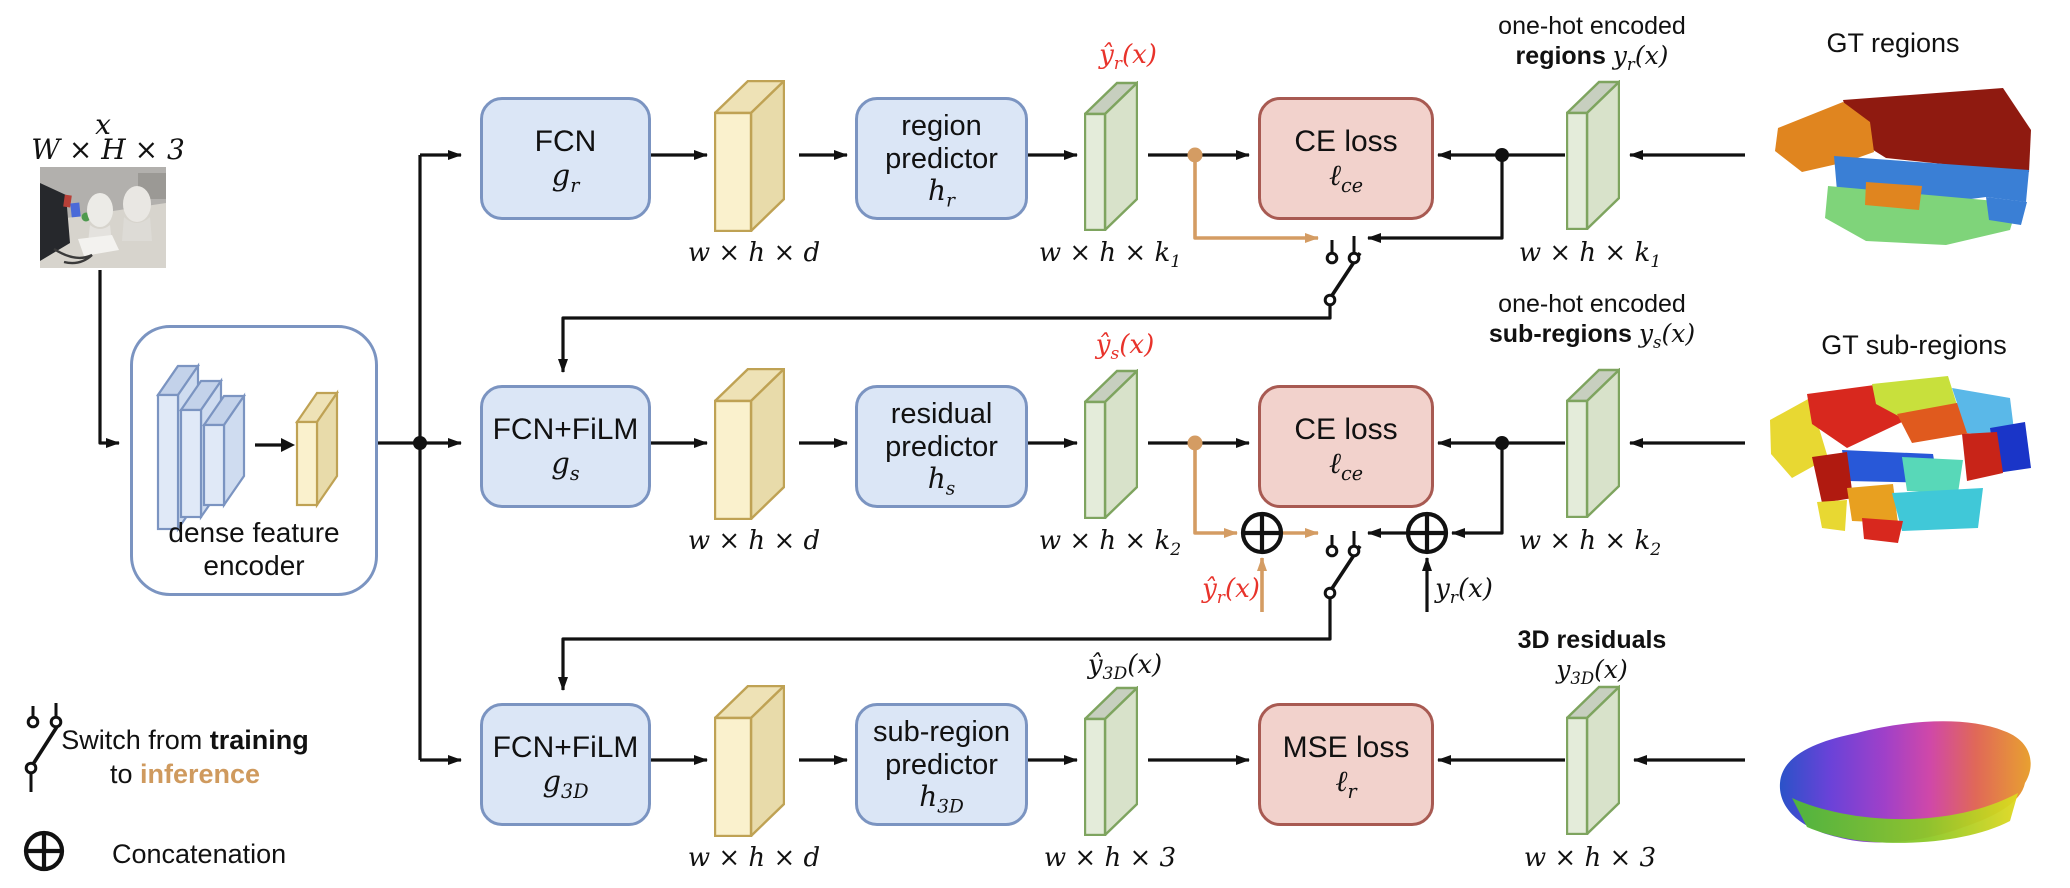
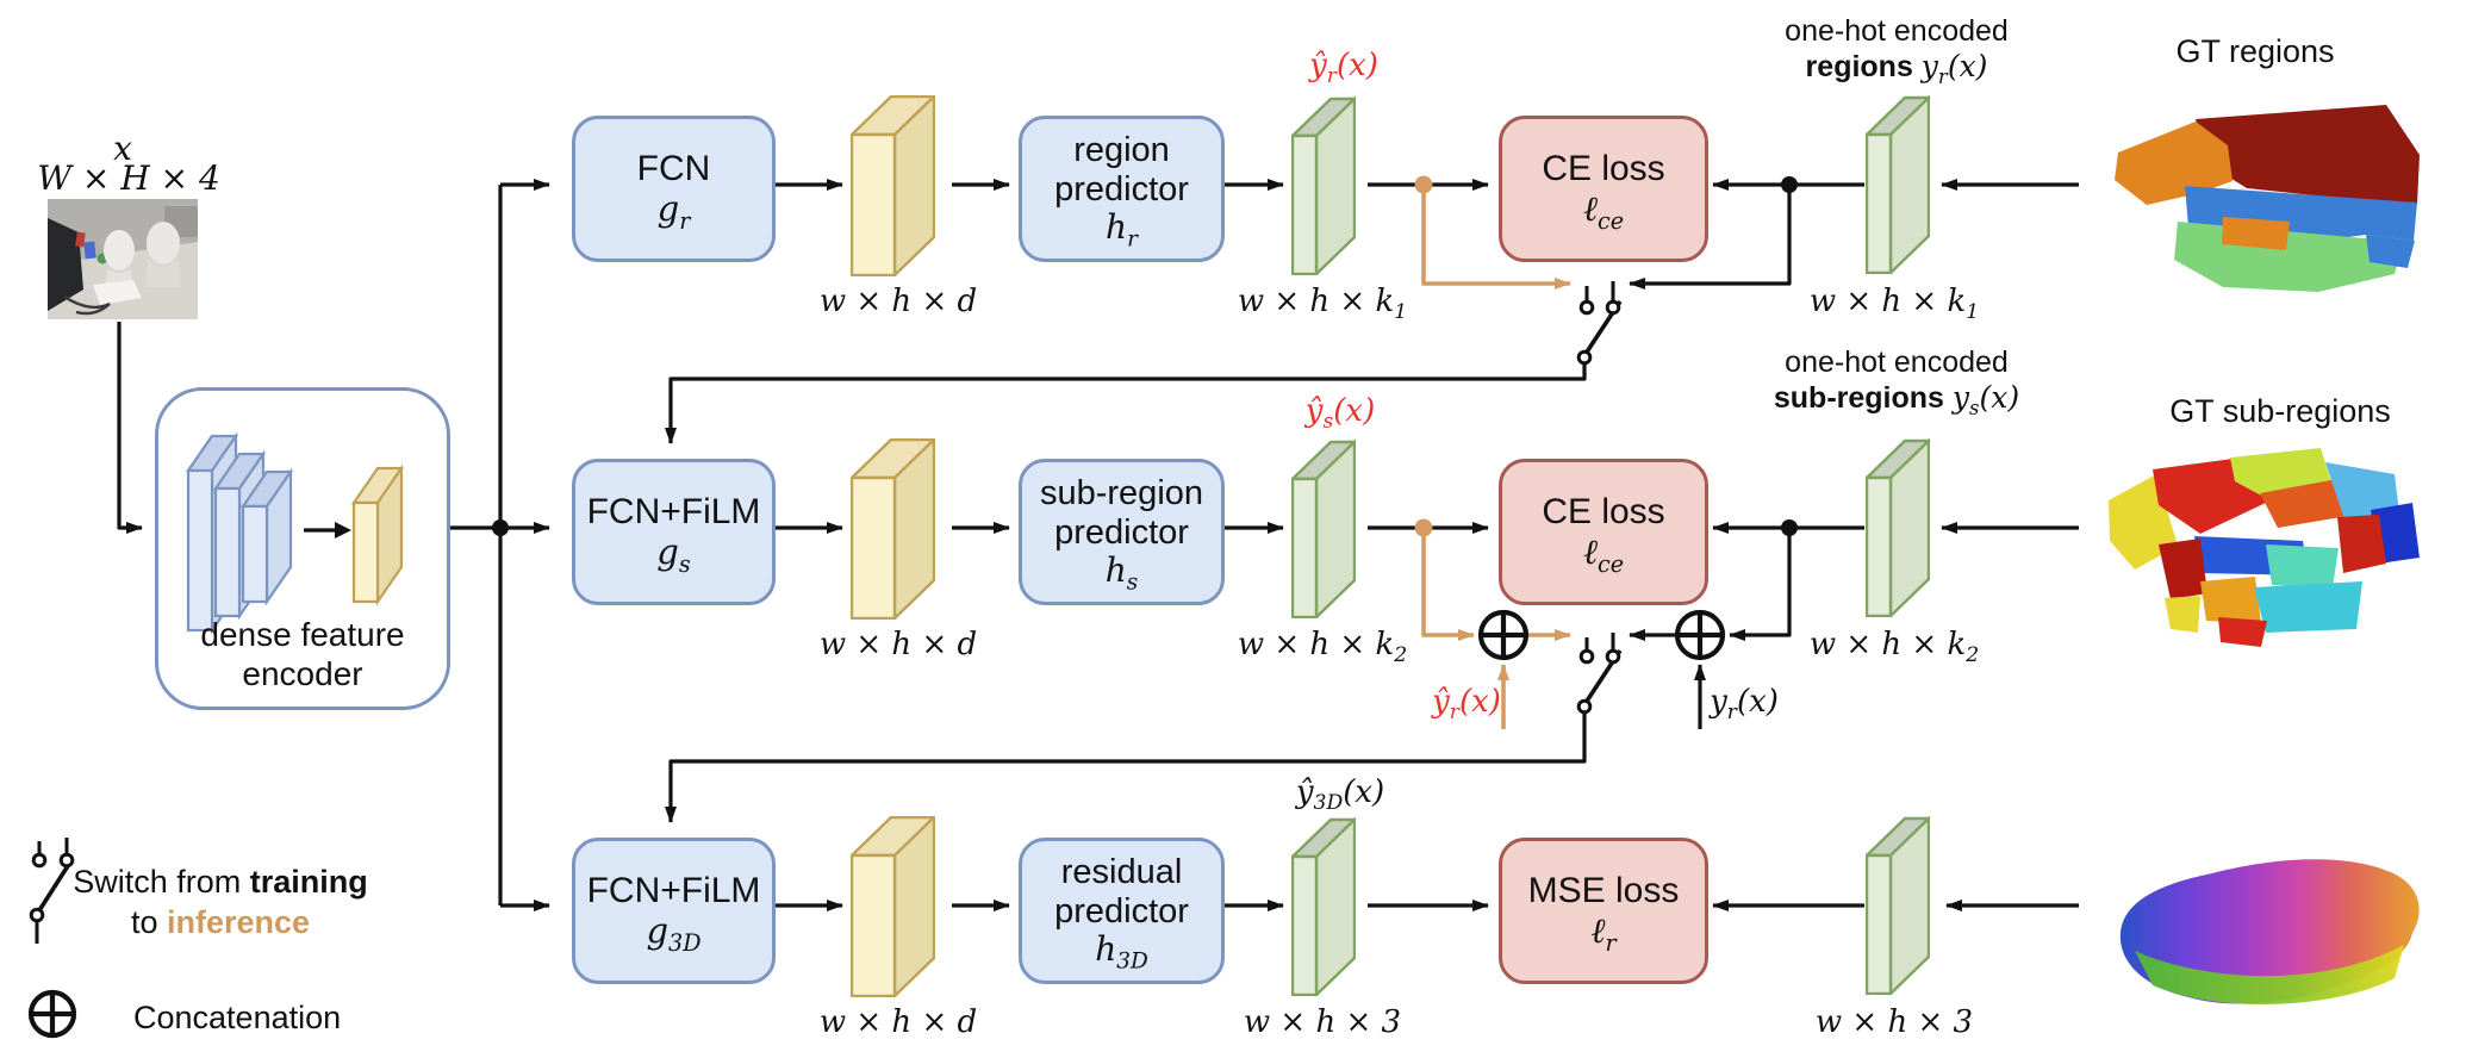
  x
- W × H × 3
+ W × H × 4
  dense feature
  encoder
  FCN
  gr
  w × h × d
  region
  predictor
  hr
  ŷr(x)
  w × h × k1
  CE loss
  ℓce
  one-hot encoded
  regions yr(x)
  w × h × k1
  GT regions
  FCN+FiLM
  gs
  w × h × d
- residual
+ sub-region
  predictor
  hs
  ŷs(x)
  w × h × k2
  CE loss
  ℓce
  ŷr(x)
  yr(x)
  one-hot encoded
  sub-regions ys(x)
  w × h × k2
  GT sub-regions
  FCN+FiLM
  g3D
  w × h × d
- sub-region
+ residual
  predictor
  h3D
  ŷ3D(x)
  w × h × 3
  MSE loss
  ℓr
- 3D residuals
- y3D(x)
  w × h × 3
  Switch from training
  to inference
  Concatenation
